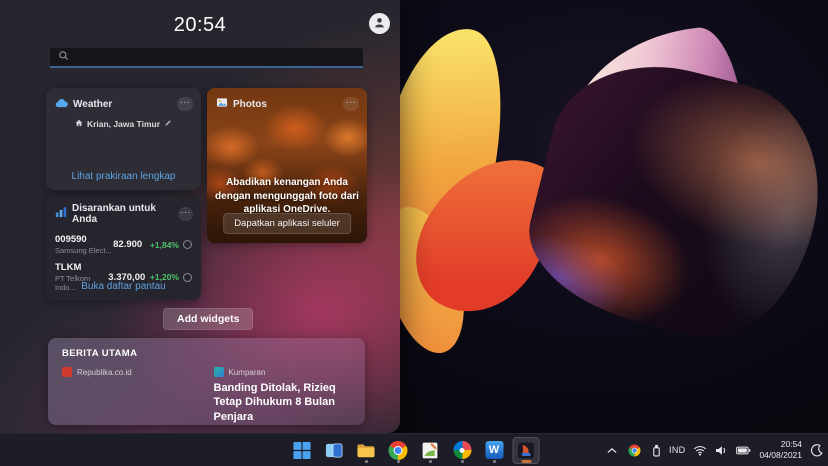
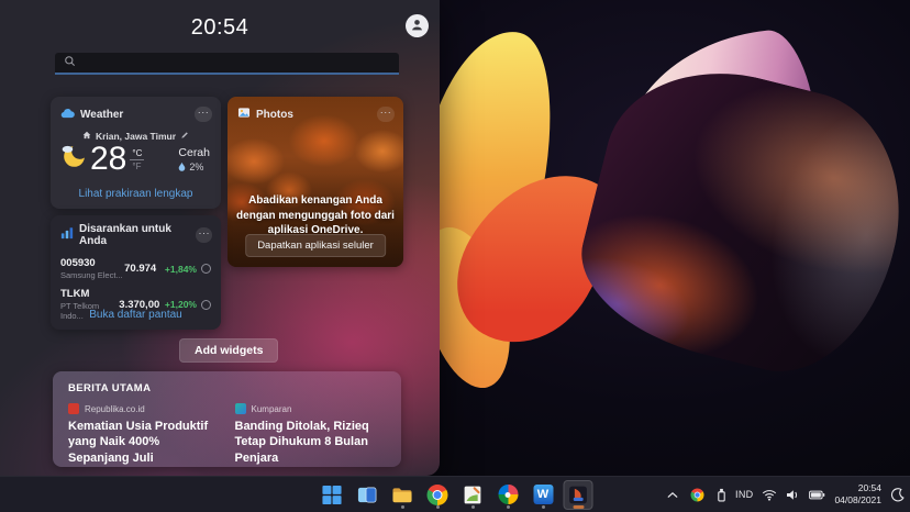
  20:54
  Weather
  ···
  Krian, Jawa Timur
+ 28
+ °C
+ °F
+ Cerah
+ 2%
  Lihat prakiraan lengkap
  Photos
  ···
  Abadikan kenangan Anda dengan mengunggah foto dari aplikasi OneDrive.
  Dapatkan aplikasi seluler
  Disarankan untuk Anda
  ···
- 009590
+ 005930
  Samsung Elect...
- 82.900
+ 70.974
  +1,84%
  TLKM
  PT Telkom Indo...
  3.370,00
  +1,20%
  Buka daftar pantau
  Add widgets
  BERITA UTAMA
  Republika.co.id
+ Kematian Usia Produktif yang Naik 400% Sepanjang Juli
  Kumparan
  Banding Ditolak, Rizieq Tetap Dihukum 8 Bulan Penjara
  W
  IND
  20:54
  04/08/2021
